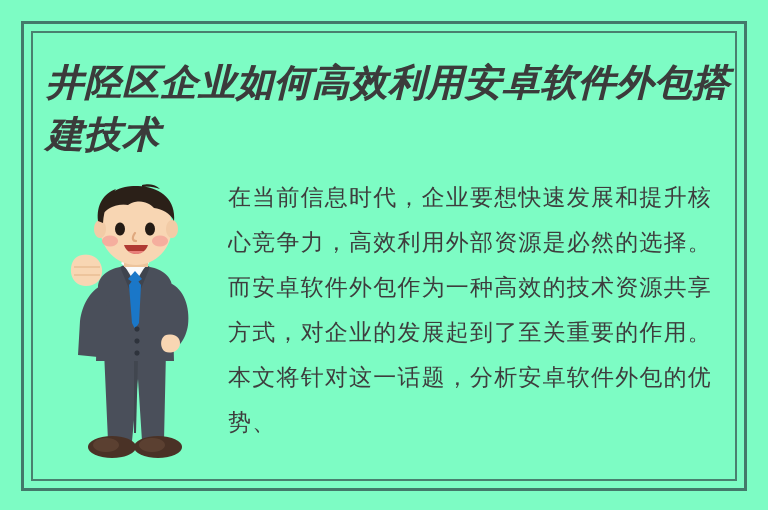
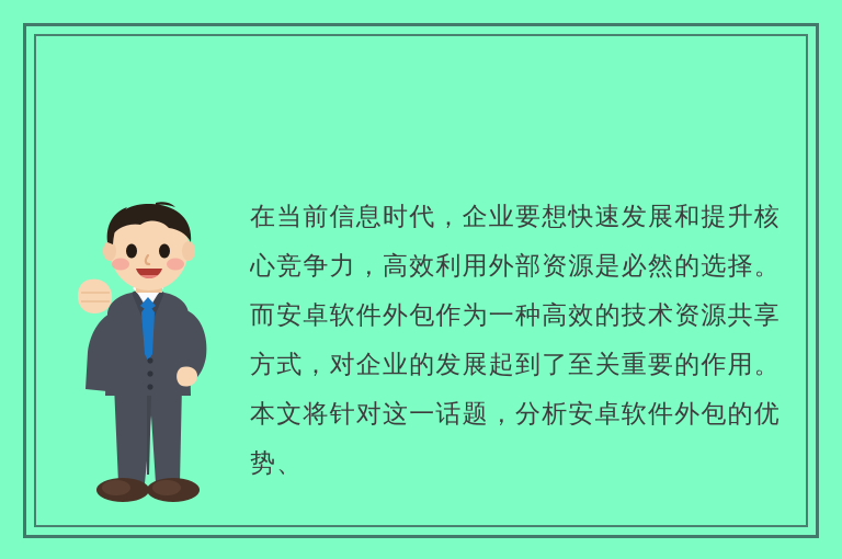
- 井陉区企业如何高效利用安卓软件外包搭建技术
  在当前信息时代，企业要想快速发展和提升核心竞争力，高效利用外部资源是必然的选择。而安卓软件外包作为一种高效的技术资源共享方式，对企业的发展起到了至关重要的作用。本文将针对这一话题，分析安卓软件外包的优势、
